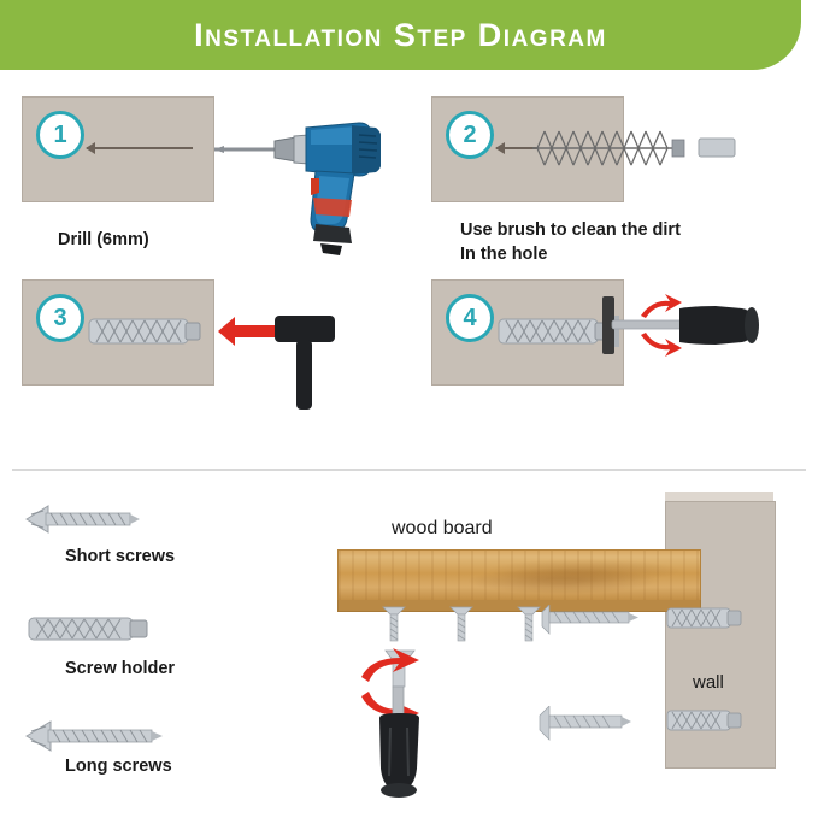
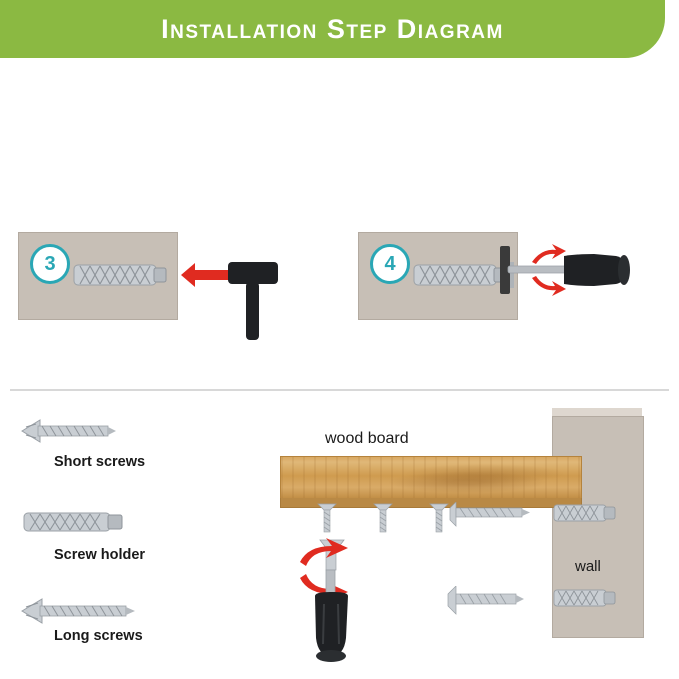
  Installation Step Diagram
- 1
- Drill (6mm)
- 2
- Use brush to clean the dirt
- In the hole
  3
  4
  Short screws
  Screw holder
  Long screws
  wall
  wood board
